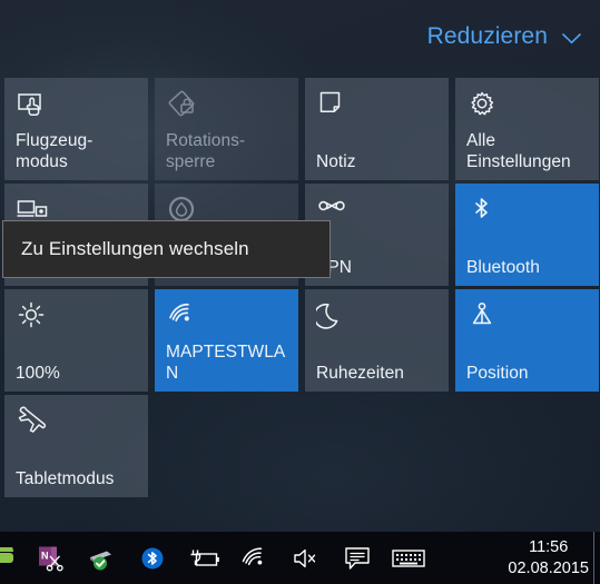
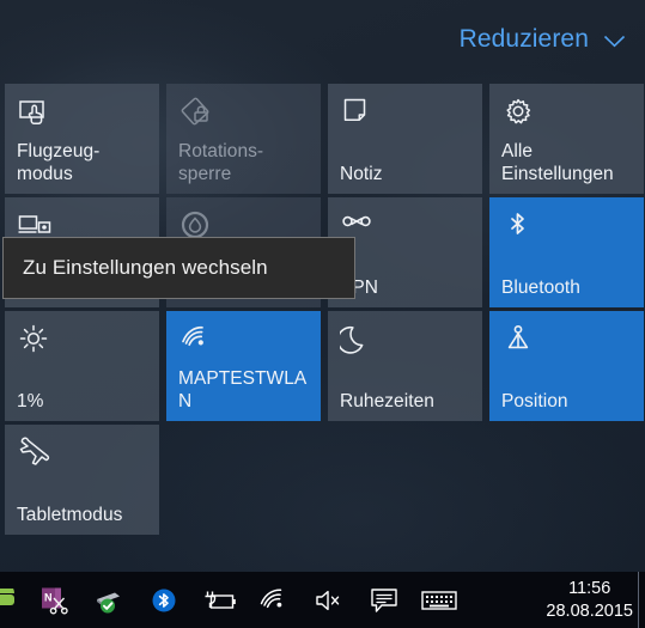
  Reduzieren
  Flugzeug-modus
  Rotations-sperre
  Notiz
  Alle Einstellungen
  Bluetooth
- 100%
+ 1%
  MAPTESTWLAN
  Ruhezeiten
  Position
  Tabletmodus
  Zu Einstellungen wechseln
  N
  11:56
- 02.08.2015
+ 28.08.2015
